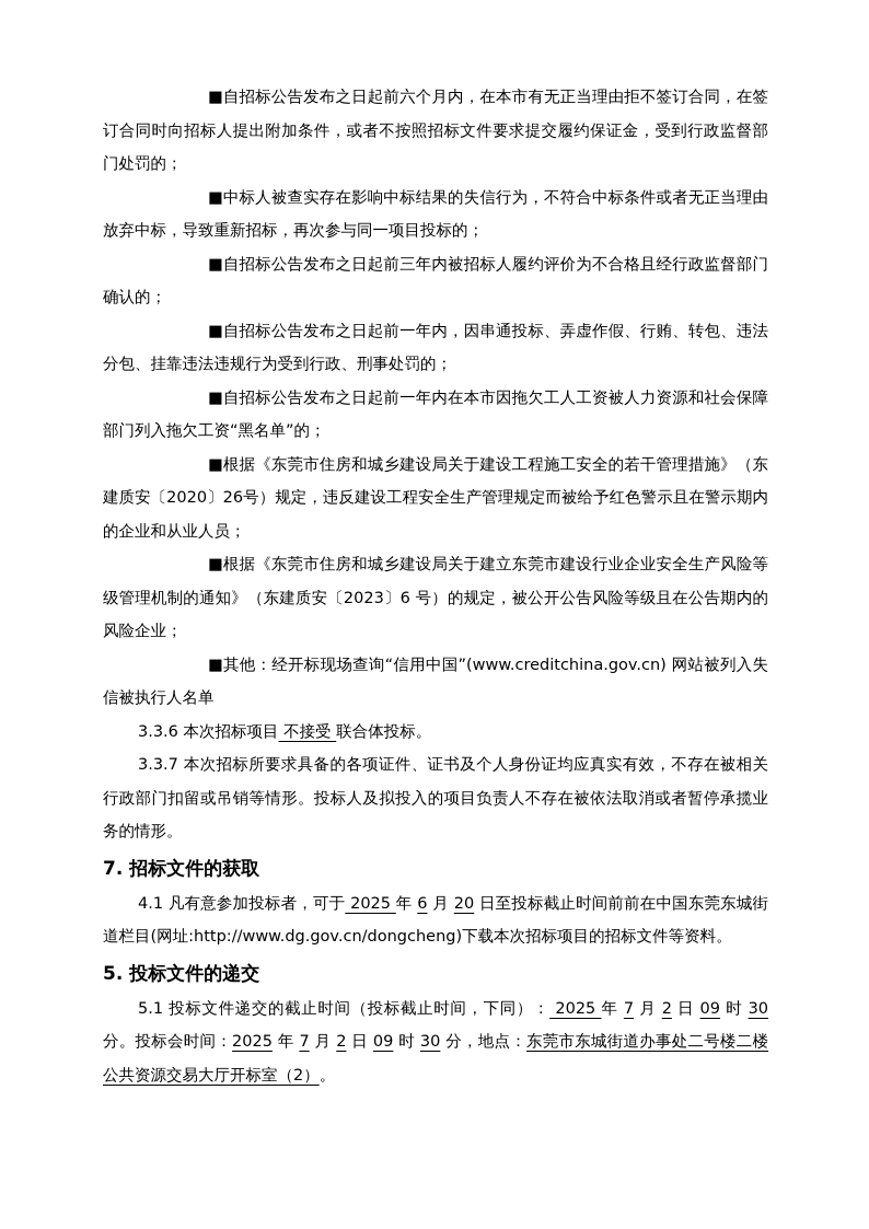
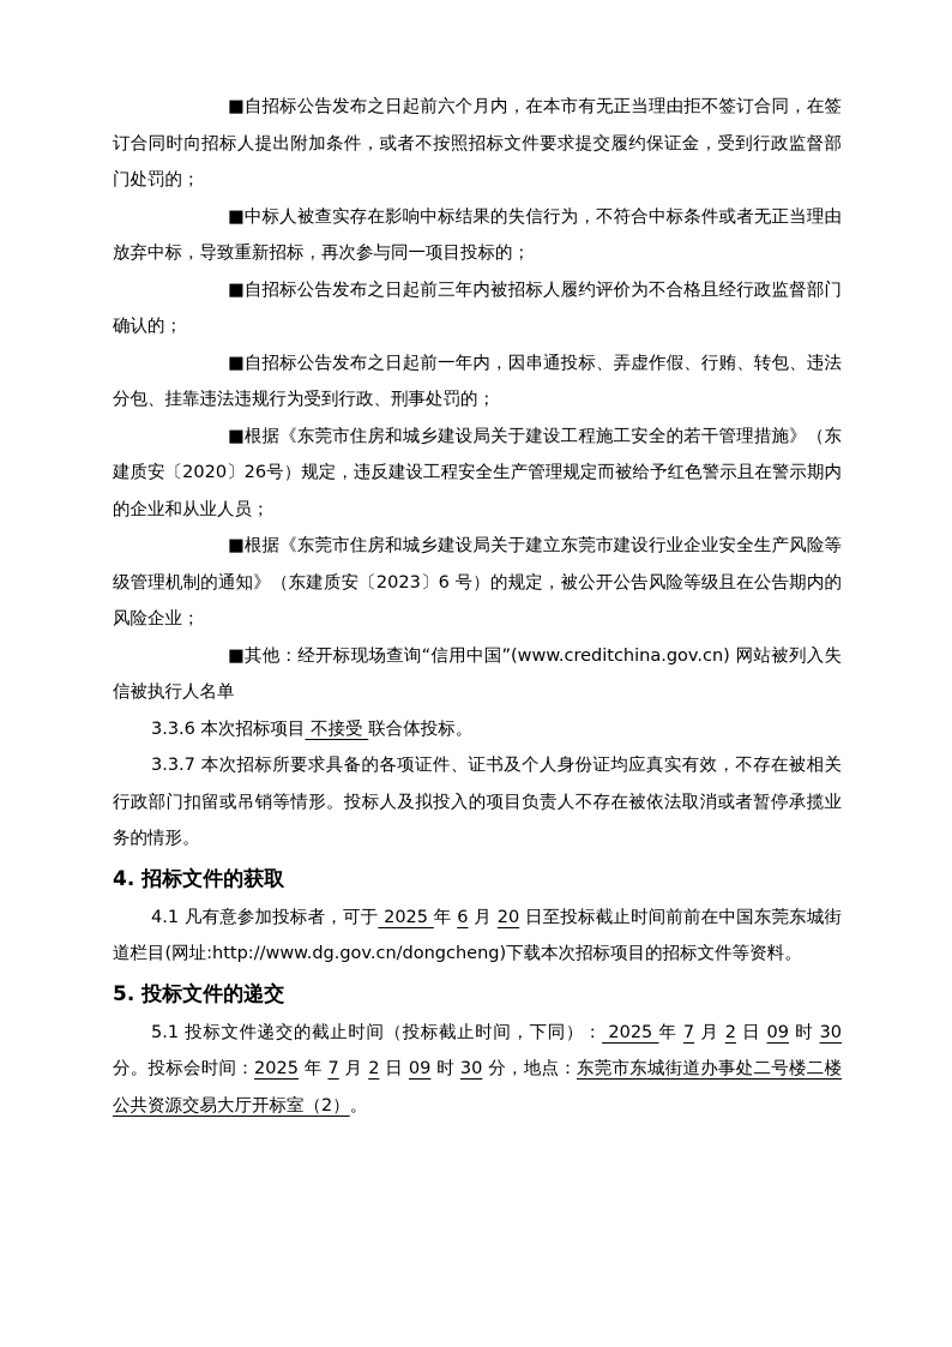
  ■自招标公告发布之日起前六个月内，在本市有无正当理由拒不签订合同，在签订合同时向招标人提出附加条件，或者不按照招标文件要求提交履约保证金，受到行政监督部门处罚的；
  ■中标人被查实存在影响中标结果的失信行为，不符合中标条件或者无正当理由放弃中标，导致重新招标，再次参与同一项目投标的；
  ■自招标公告发布之日起前三年内被招标人履约评价为不合格且经行政监督部门确认的；
  ■自招标公告发布之日起前一年内，因串通投标、弄虚作假、行贿、转包、违法分包、挂靠违法违规行为受到行政、刑事处罚的；
- ■自招标公告发布之日起前一年内在本市因拖欠工人工资被人力资源和社会保障部门列入拖欠工资“黑名单”的；
  ■根据《东莞市住房和城乡建设局关于建设工程施工安全的若干管理措施》（东建质安〔2020〕26号）规定，违反建设工程安全生产管理规定而被给予红色警示且在警示期内的企业和从业人员；
  ■根据《东莞市住房和城乡建设局关于建立东莞市建设行业企业安全生产风险等级管理机制的通知》（东建质安〔2023〕6 号）的规定，被公开公告风险等级且在公告期内的风险企业；
  ■其他：经开标现场查询“信用中国”(www.creditchina.gov.cn) 网站被列入失信被执行人名单
  3.3.6 本次招标项目 不接受 联合体投标。
  3.3.7 本次招标所要求具备的各项证件、证书及个人身份证均应真实有效，不存在被相关行政部门扣留或吊销等情形。投标人及拟投入的项目负责人不存在被依法取消或者暂停承揽业务的情形。
- 7. 招标文件的获取
+ 4. 招标文件的获取
  4.1 凡有意参加投标者，可于 2025 年 6 月 20 日至投标截止时间前前在中国东莞东城街道栏目(网址:http://www.dg.gov.cn/dongcheng)下载本次招标项目的招标文件等资料。
  5. 投标文件的递交
  5.1 投标文件递交的截止时间（投标截止时间，下同）： 2025 年 7 月 2 日 09 时 30 分。投标会时间：2025 年 7 月 2 日 09 时 30 分，地点：东莞市东城街道办事处二号楼二楼公共资源交易大厅开标室（2）。
